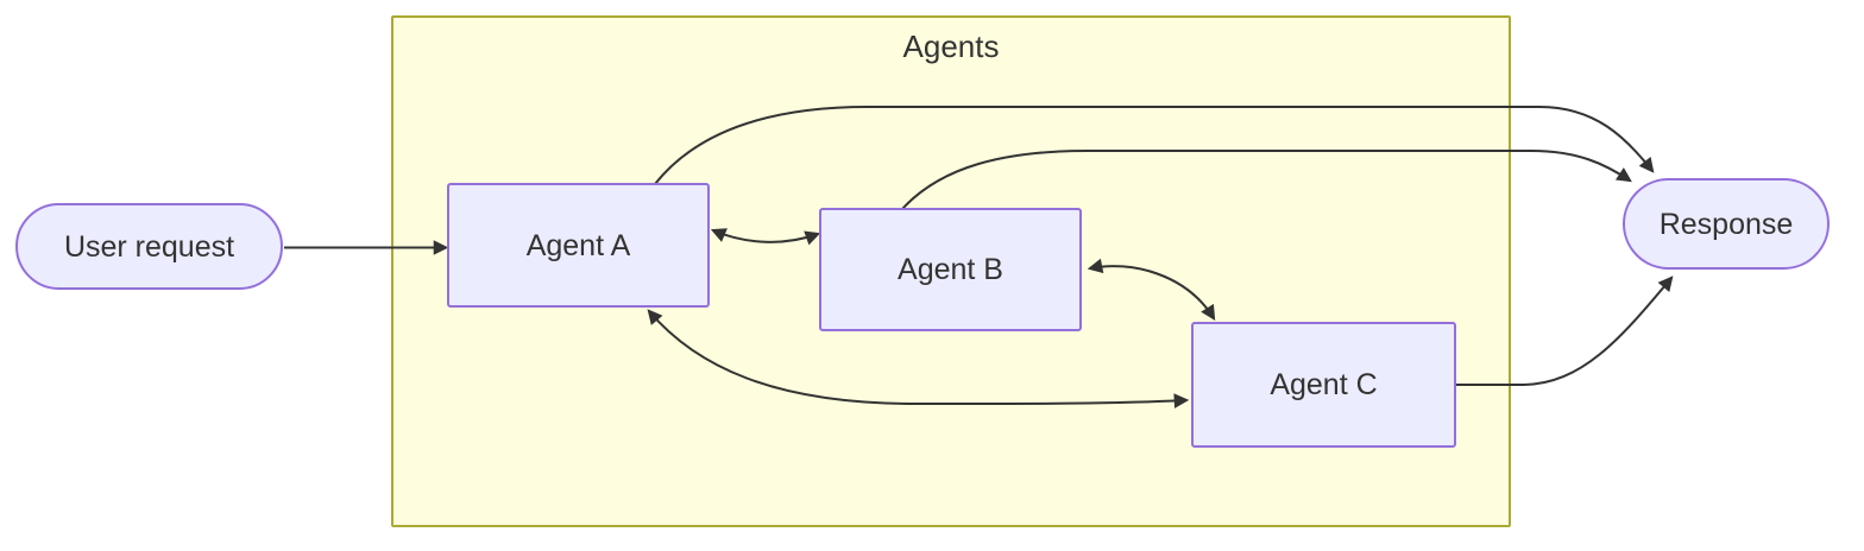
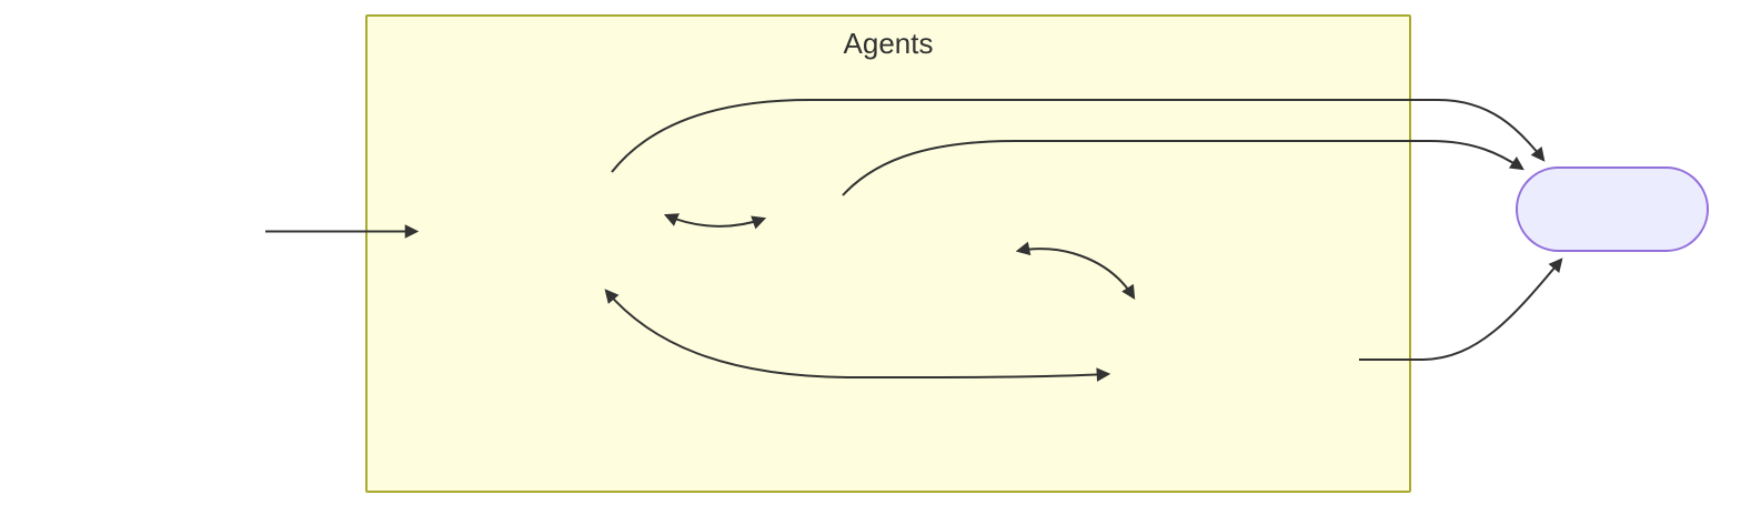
  Agents
- User request
- Agent A
- Agent B
- Agent C
- Response
